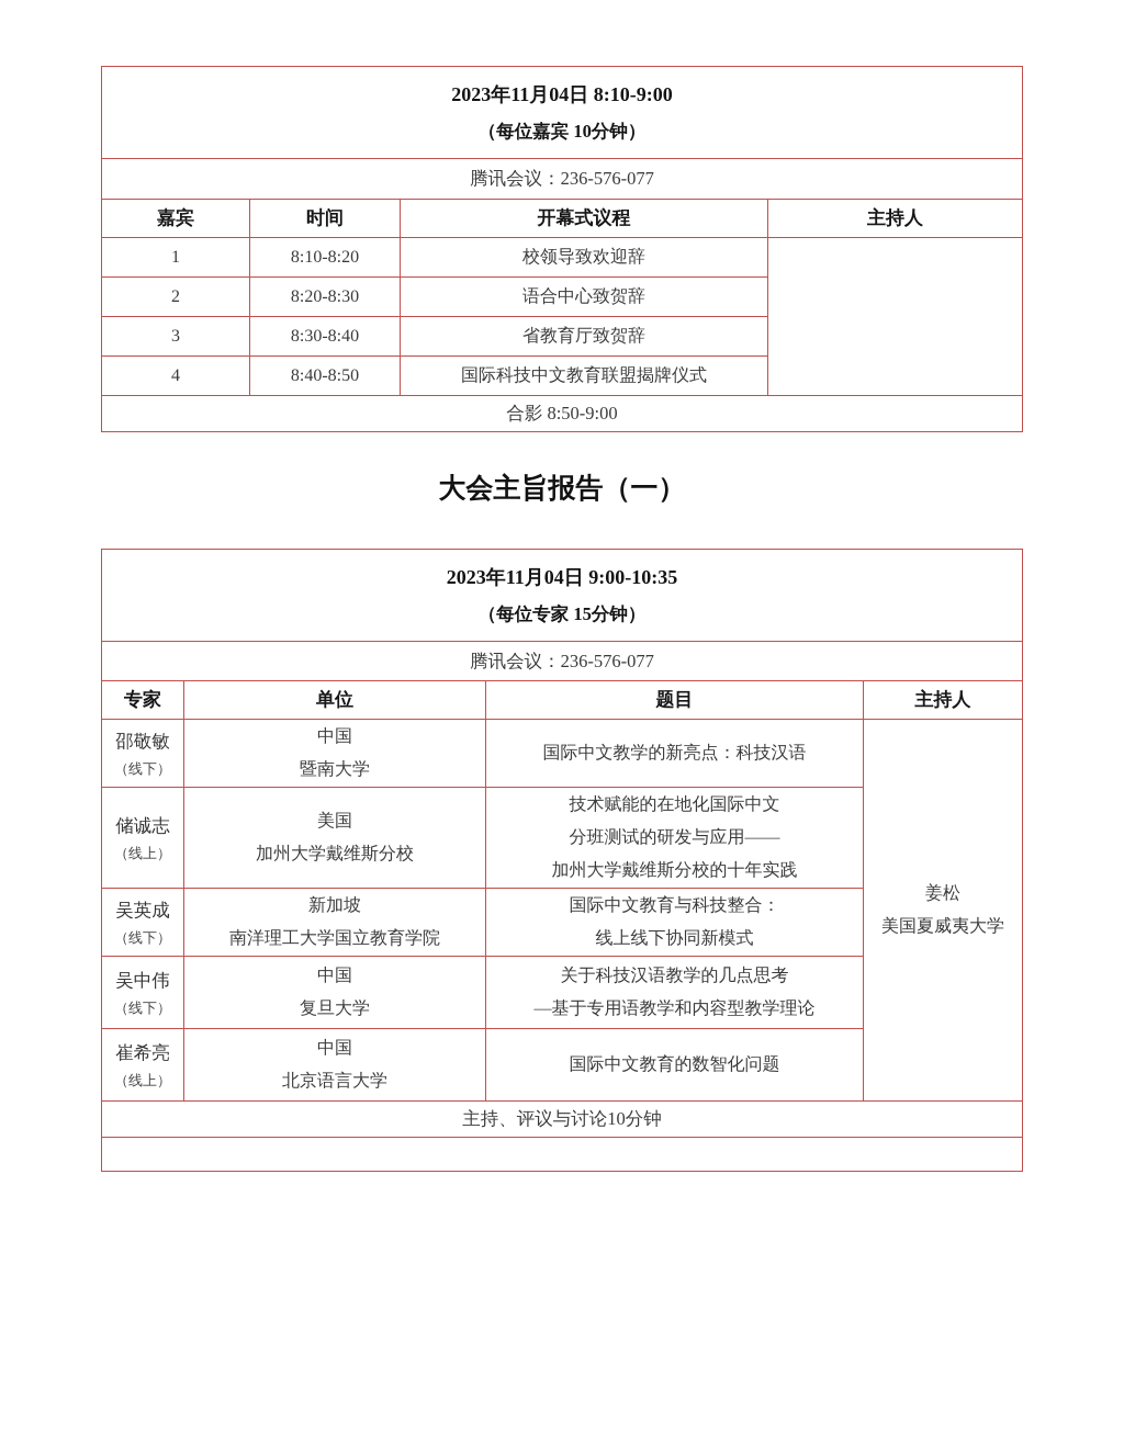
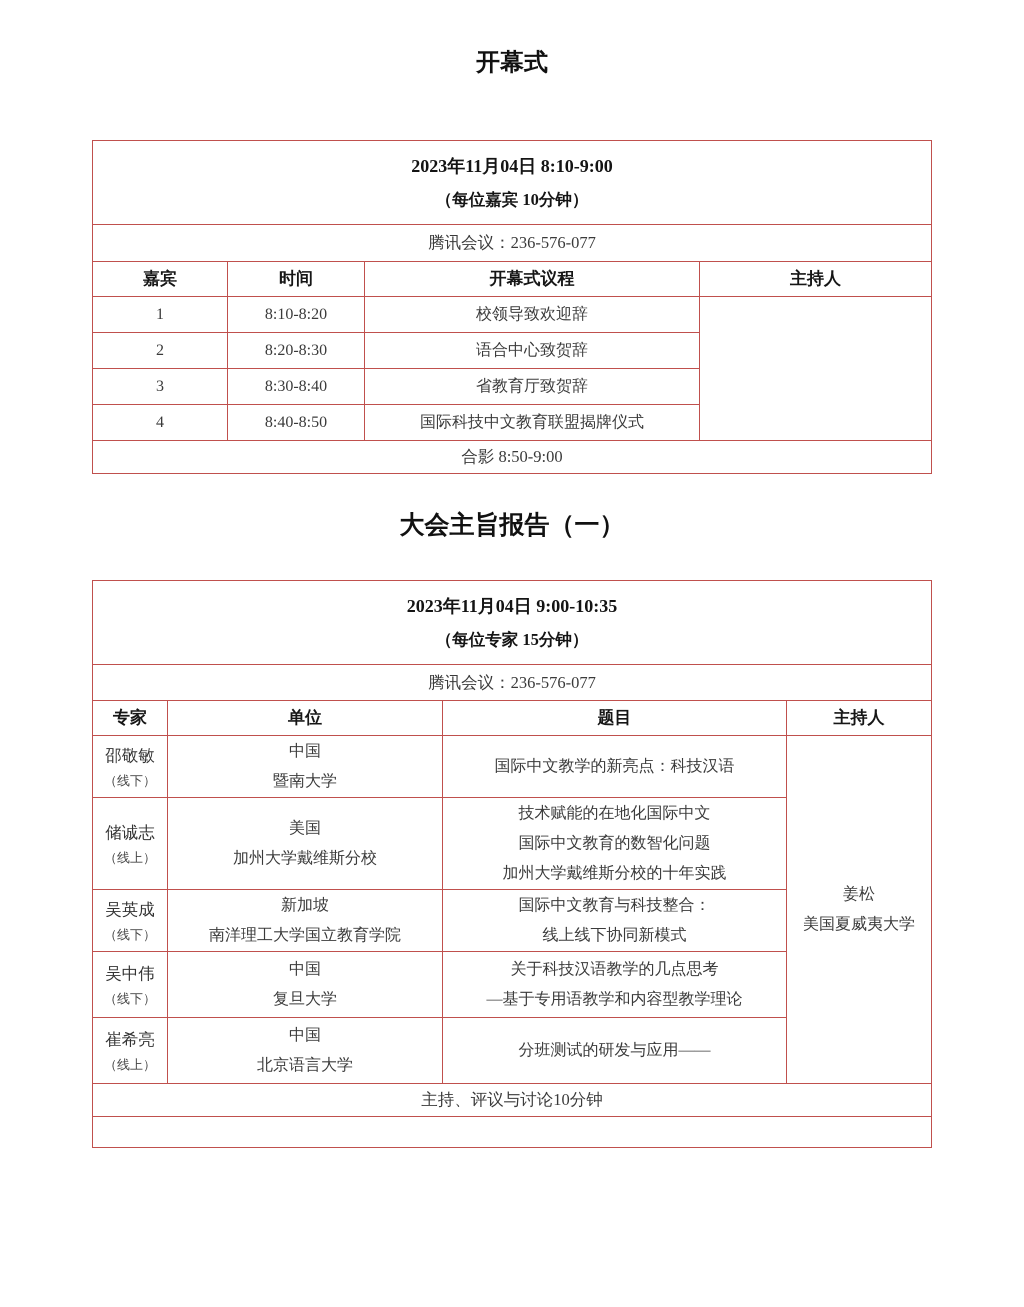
+ 开幕式
  2023年11月04日 8:10-9:00 （每位嘉宾 10分钟）
  腾讯会议：236-576-077
  嘉宾	时间	开幕式议程	主持人
  1	8:10-8:20	校领导致欢迎辞
  2	8:20-8:30	语合中心致贺辞
  3	8:30-8:40	省教育厅致贺辞
  4	8:40-8:50	国际科技中文教育联盟揭牌仪式
  合影 8:50-9:00
  大会主旨报告（一）
  2023年11月04日 9:00-10:35 （每位专家 15分钟）
  腾讯会议：236-576-077
  专家	单位	题目	主持人
  邵敬敏 （线下）	中国 暨南大学	国际中文教学的新亮点：科技汉语	姜松 美国夏威夷大学
- 储诚志 （线上）	美国 加州大学戴维斯分校	技术赋能的在地化国际中文 分班测试的研发与应用—— 加州大学戴维斯分校的十年实践
+ 储诚志 （线上）	美国 加州大学戴维斯分校	技术赋能的在地化国际中文 国际中文教育的数智化问题 加州大学戴维斯分校的十年实践
  吴英成 （线下）	新加坡 南洋理工大学国立教育学院	国际中文教育与科技整合： 线上线下协同新模式
  吴中伟 （线下）	中国 复旦大学	关于科技汉语教学的几点思考 —基于专用语教学和内容型教学理论
- 崔希亮 （线上）	中国 北京语言大学	国际中文教育的数智化问题
+ 崔希亮 （线上）	中国 北京语言大学	分班测试的研发与应用——
  主持、评议与讨论10分钟
